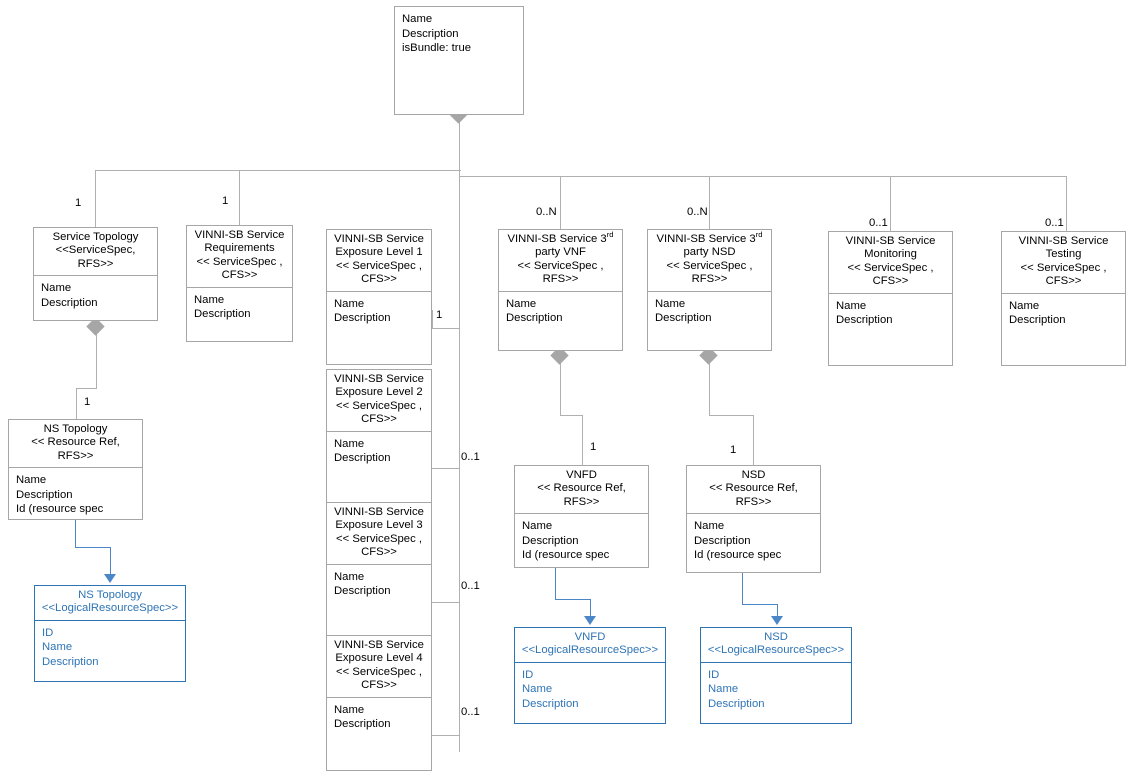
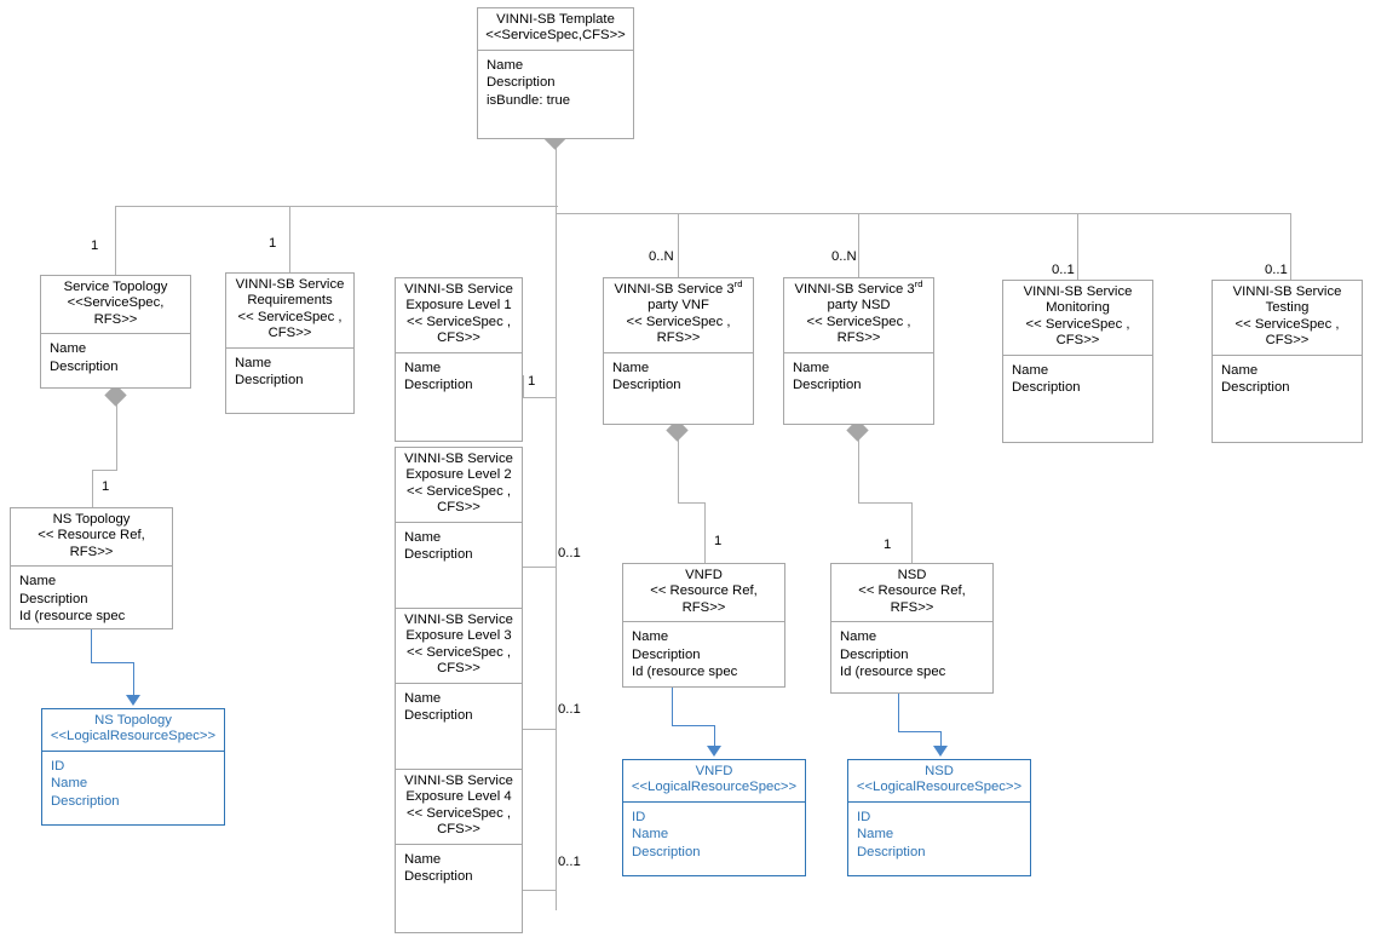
  1
  1
  1
  0..1
  0..1
  0..1
  0..N
  0..N
  0..1
  0..1
  1
  1
  1
+ VINNI-SB Template
+ <<ServiceSpec,CFS>>
  Name
  Description
  isBundle: true
  Service Topology
  <<ServiceSpec,
  RFS>>
  Name
  Description
  VINNI-SB Service
  Requirements
  << ServiceSpec ,
  CFS>>
  Name
  Description
  VINNI-SB Service
  Exposure Level 1
  << ServiceSpec ,
  CFS>>
  Name
  Description
  VINNI-SB Service
  Exposure Level 2
  << ServiceSpec ,
  CFS>>
  Name
  Description
  VINNI-SB Service
  Exposure Level 3
  << ServiceSpec ,
  CFS>>
  Name
  Description
  VINNI-SB Service
  Exposure Level 4
  << ServiceSpec ,
  CFS>>
  Name
  Description
  VINNI-SB Service 3rd
  party VNF
  << ServiceSpec ,
  RFS>>
  Name
  Description
  VINNI-SB Service 3rd
  party NSD
  << ServiceSpec ,
  RFS>>
  Name
  Description
  VINNI-SB Service
  Monitoring
  << ServiceSpec ,
  CFS>>
  Name
  Description
  VINNI-SB Service
  Testing
  << ServiceSpec ,
  CFS>>
  Name
  Description
  NS Topology
  << Resource Ref,
  RFS>>
  Name
  Description
  Id (resource spec
  VNFD
  << Resource Ref,
  RFS>>
  Name
  Description
  Id (resource spec
  NSD
  << Resource Ref,
  RFS>>
  Name
  Description
  Id (resource spec
  NS Topology
  <<LogicalResourceSpec>>
  ID
  Name
  Description
  VNFD
  <<LogicalResourceSpec>>
  ID
  Name
  Description
  NSD
  <<LogicalResourceSpec>>
  ID
  Name
  Description
